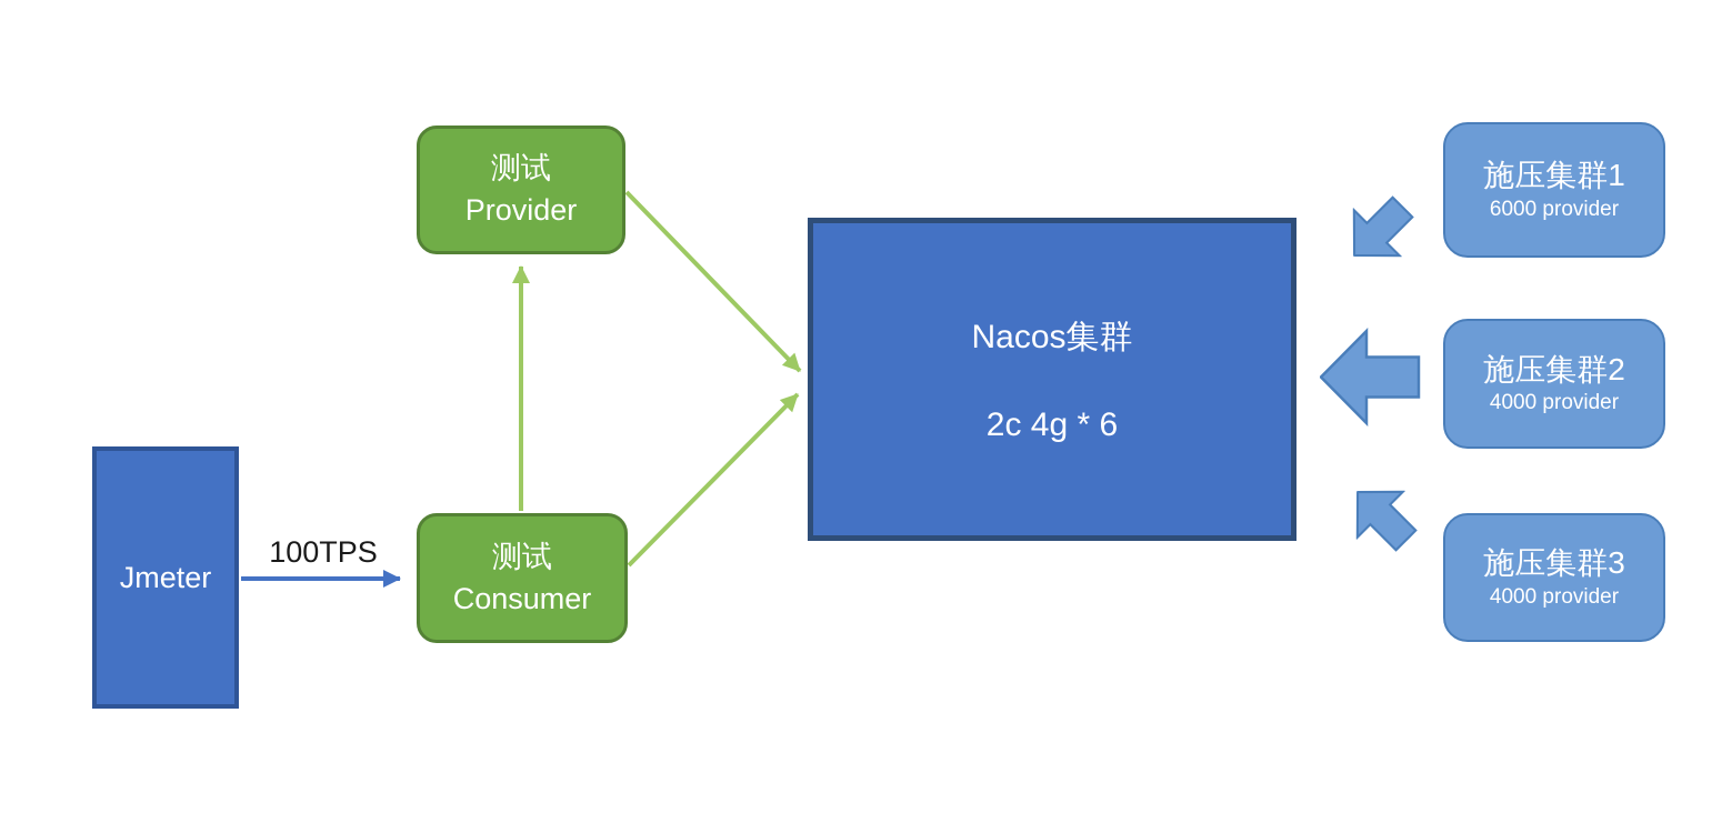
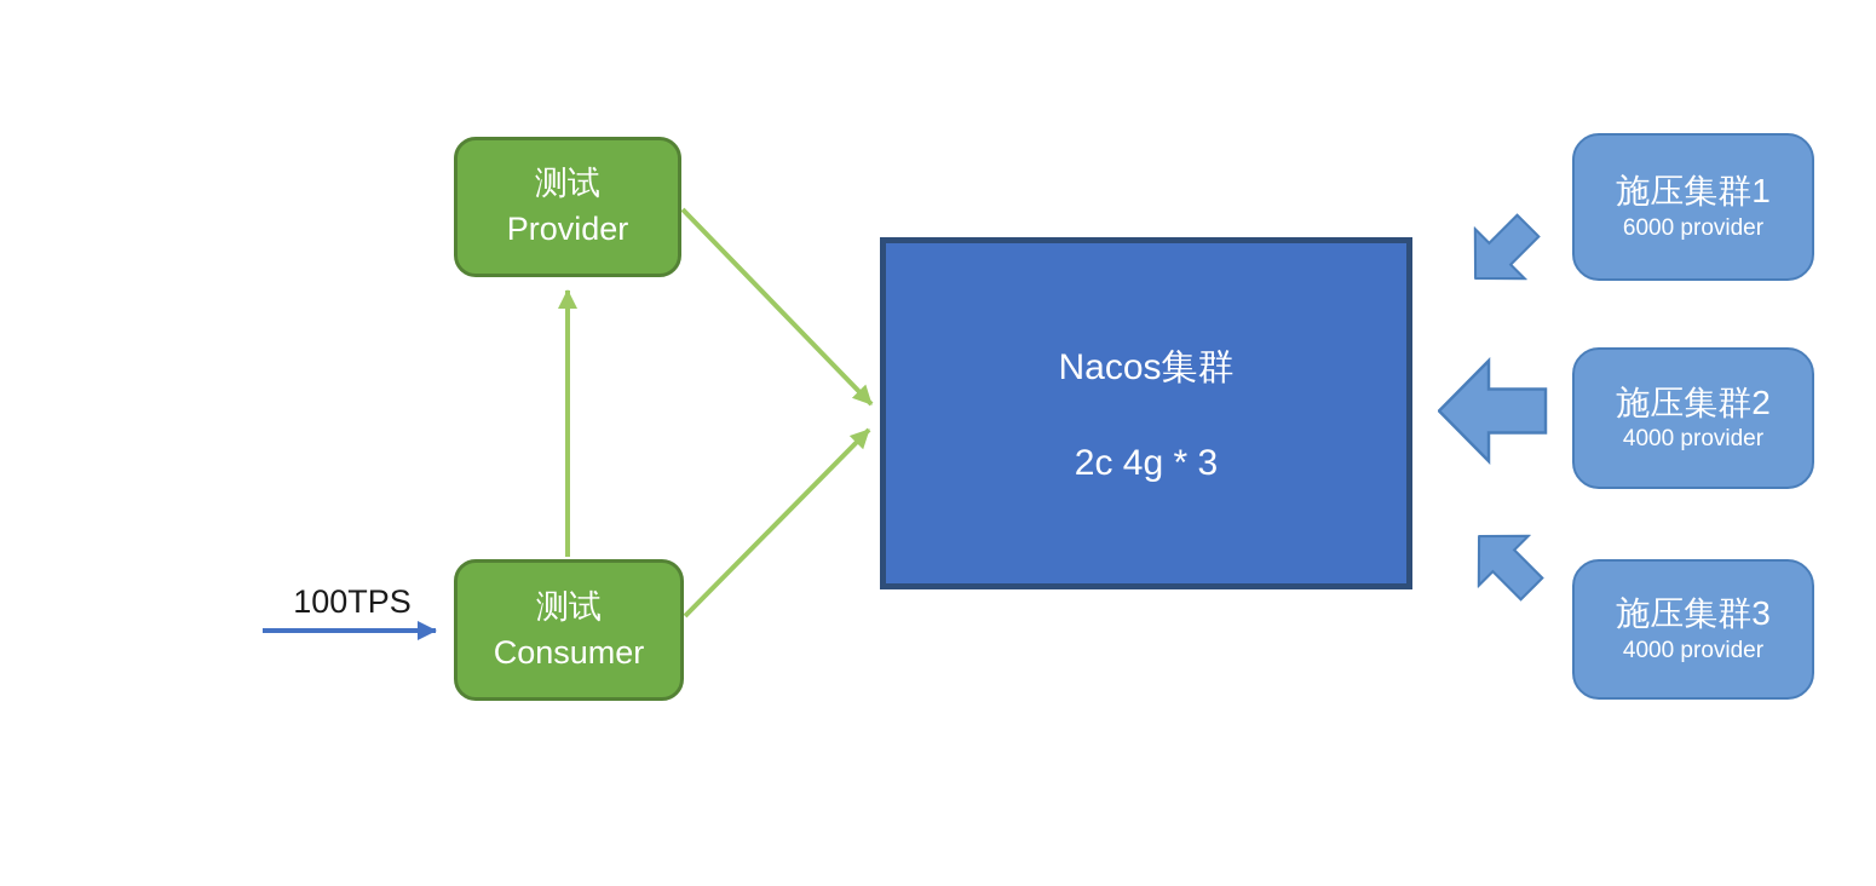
  100TPS
- Jmeter
  测试
  Provider
  测试
  Consumer
  Nacos集群
- 2c 4g * 6
+ 2c 4g * 3
  施压集群1
  6000 provider
  施压集群2
  4000 provider
  施压集群3
  4000 provider
